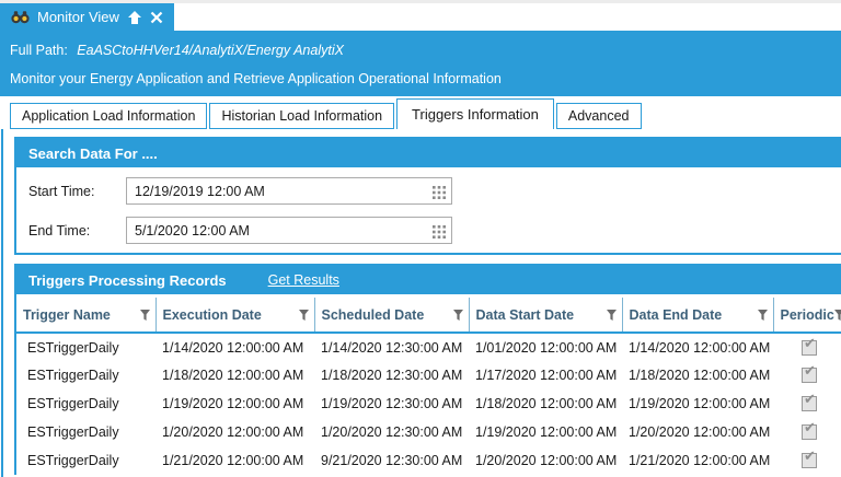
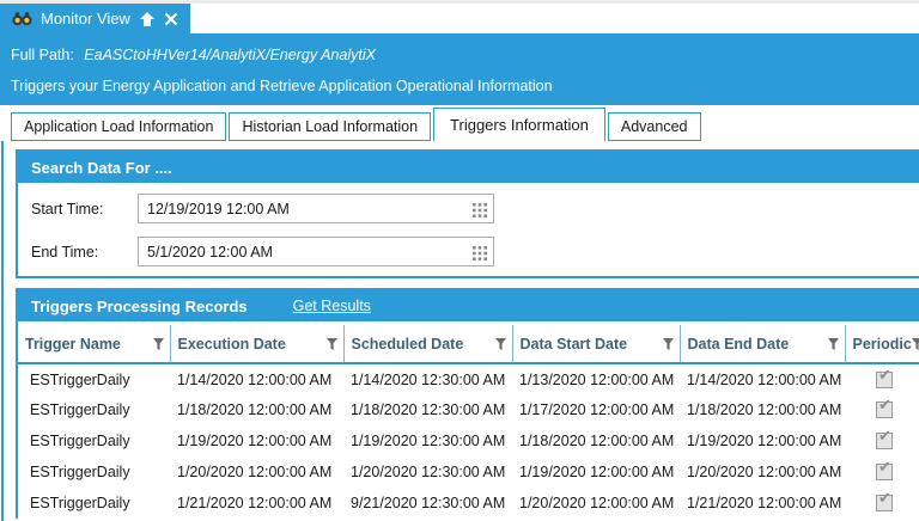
  Monitor View
  Full Path: EaASCtoHHVer14/AnalytiX/Energy AnalytiX
- Monitor your Energy Application and Retrieve Application Operational Information
+ Triggers your Energy Application and Retrieve Application Operational Information
  Application Load Information
  Historian Load Information
  Triggers Information
  Advanced
  Search Data For ....
  Start Time:
  12/19/2019 12:00 AM
  End Time:
  5/1/2020 12:00 AM
  Triggers Processing Records
  Get Results
  Trigger Name	Execution Date	Scheduled Date	Data Start Date	Data End Date	Periodic
- ESTriggerDaily	1/14/2020 12:00:00 AM	1/14/2020 12:30:00 AM	1/01/2020 12:00:00 AM	1/14/2020 12:00:00 AM	✔
+ ESTriggerDaily	1/14/2020 12:00:00 AM	1/14/2020 12:30:00 AM	1/13/2020 12:00:00 AM	1/14/2020 12:00:00 AM	✔
  ESTriggerDaily	1/18/2020 12:00:00 AM	1/18/2020 12:30:00 AM	1/17/2020 12:00:00 AM	1/18/2020 12:00:00 AM	✔
  ESTriggerDaily	1/19/2020 12:00:00 AM	1/19/2020 12:30:00 AM	1/18/2020 12:00:00 AM	1/19/2020 12:00:00 AM	✔
  ESTriggerDaily	1/20/2020 12:00:00 AM	1/20/2020 12:30:00 AM	1/19/2020 12:00:00 AM	1/20/2020 12:00:00 AM	✔
  ESTriggerDaily	1/21/2020 12:00:00 AM	9/21/2020 12:30:00 AM	1/20/2020 12:00:00 AM	1/21/2020 12:00:00 AM	✔
